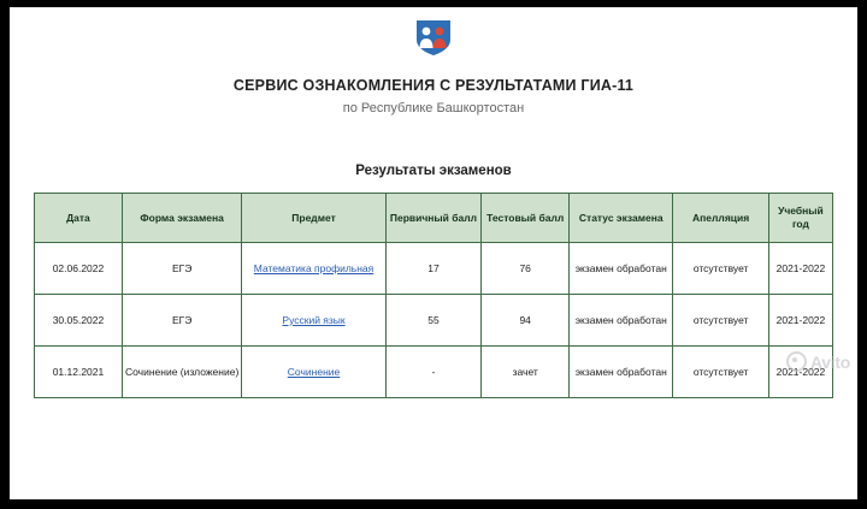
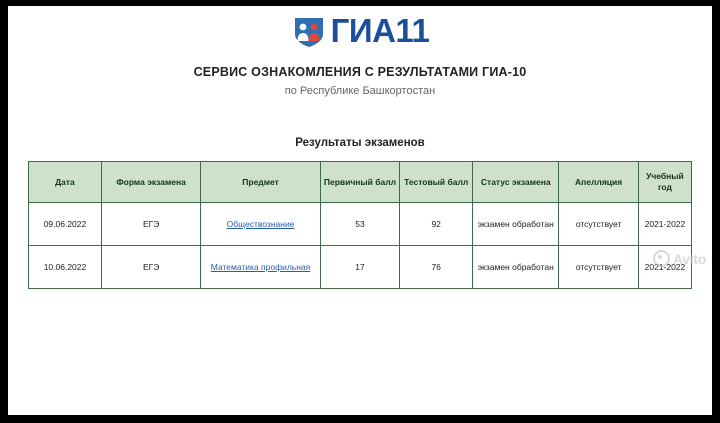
+ ГИА11
- СЕРВИС ОЗНАКОМЛЕНИЯ С РЕЗУЛЬТАТАМИ ГИА-11
+ СЕРВИС ОЗНАКОМЛЕНИЯ С РЕЗУЛЬТАТАМИ ГИА-10
  по Республике Башкортостан
  Результаты экзаменов
  Дата	Форма экзамена	Предмет	Первичный балл	Тестовый балл	Статус экзамена	Апелляция	Учебный год
+ 09.06.2022	ЕГЭ	Обществознание	53	92	экзамен обработан	отсутствует	2021-2022
- 02.06.2022	ЕГЭ	Математика профильная	17	76	экзамен обработан	отсутствует	2021-2022
+ 10.06.2022	ЕГЭ	Математика профильная	17	76	экзамен обработан	отсутствует	2021-2022
- 30.05.2022	ЕГЭ	Русский язык	55	94	экзамен обработан	отсутствует	2021-2022
- 01.12.2021	Сочинение (изложение)	Сочинение	-	зачет	экзамен обработан	отсутствует	2021-2022
  Avito
